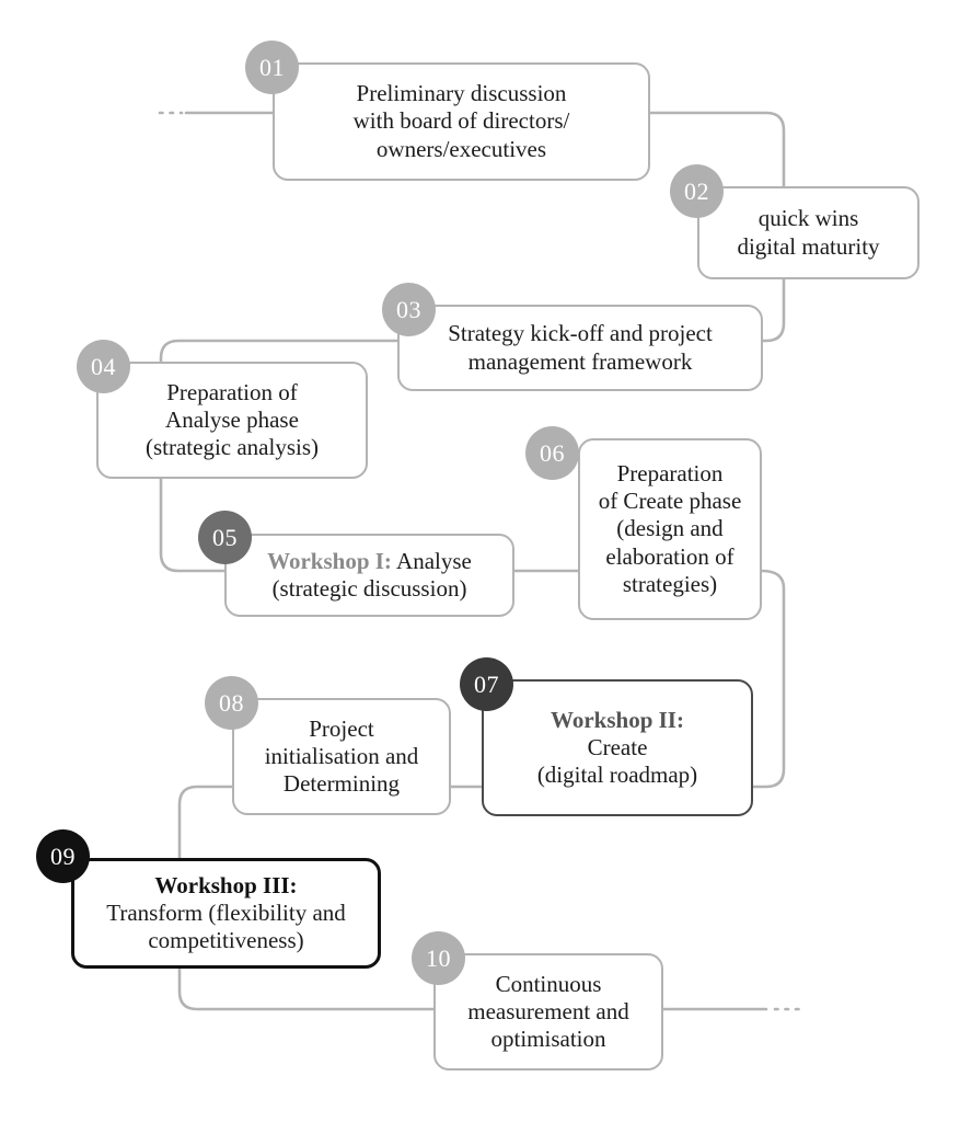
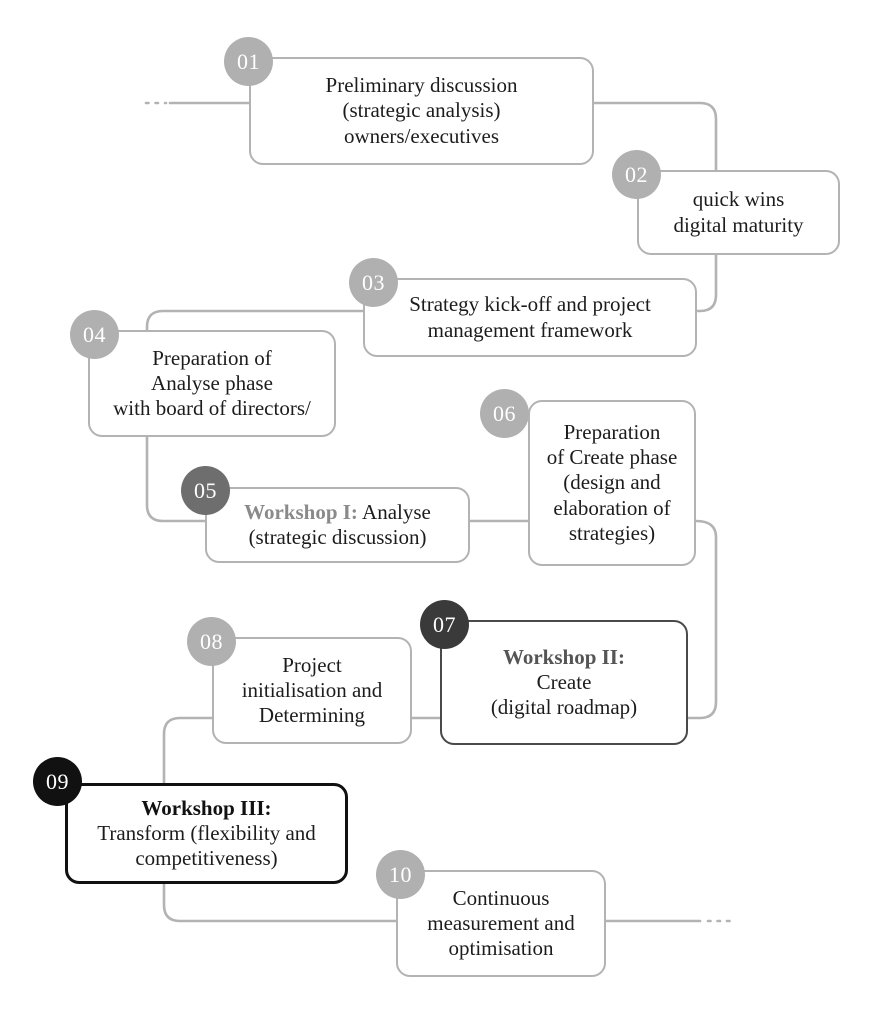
  Preliminary discussion
- with board of directors/
+ (strategic analysis)
  owners/executives
  01
  quick wins
  digital maturity
  02
  Strategy kick-off and project
  management framework
  03
  Preparation of
  Analyse phase
- (strategic analysis)
+ with board of directors/
  04
  Workshop I: Analyse
  (strategic discussion)
  05
  Preparation
  of Create phase
  (design and
  elaboration of
  strategies)
  06
  Workshop II:
  Create
  (digital roadmap)
  07
  Project
  initialisation and
  Determining
  08
  Workshop III:
  Transform (flexibility and
  competitiveness)
  09
  Continuous
  measurement and
  optimisation
  10
